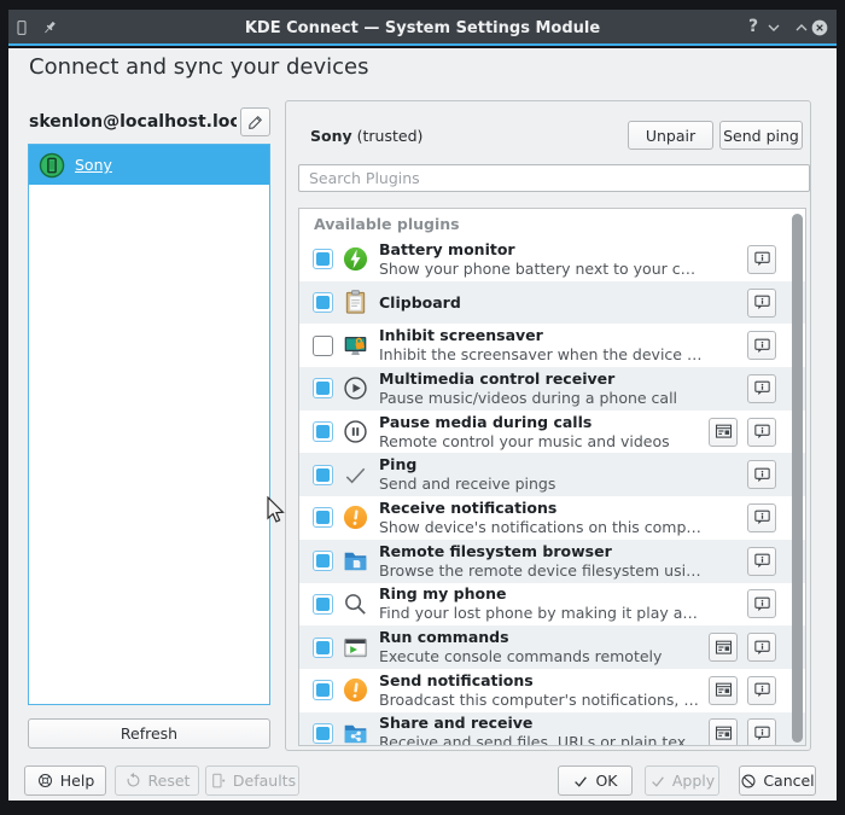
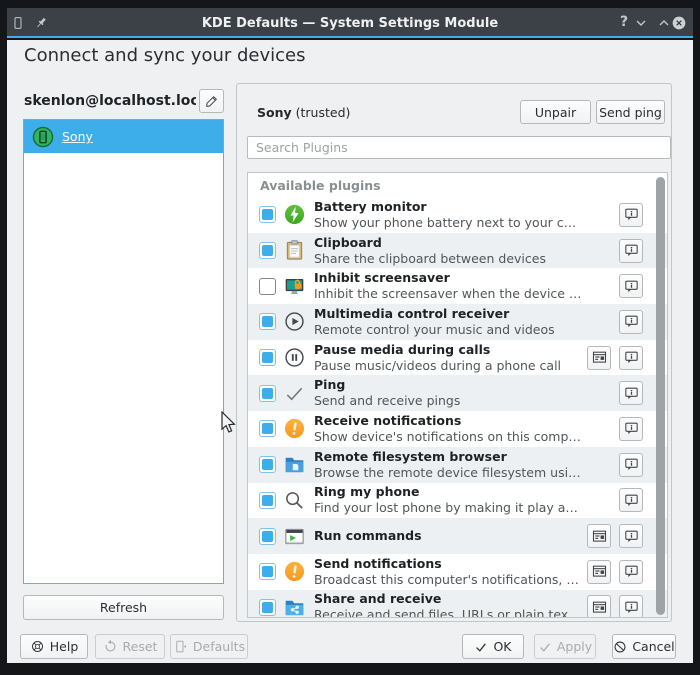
- KDE Connect — System Settings Module
+ KDE Defaults — System Settings Module
  ?
  Connect and sync your devices
  skenlon@localhost.loc
  Sony
  Refresh
  Sony (trusted)
  Unpair
  Send ping
  Search Plugins
  Available plugins
  Battery monitor
  Show your phone battery next to your com
  Clipboard
+ Share the clipboard between devices
  Inhibit screensaver
  Inhibit the screensaver when the device is
  Multimedia control receiver
- Pause music/videos during a phone call
+ Remote control your music and videos
  Pause media during calls
- Remote control your music and videos
+ Pause music/videos during a phone call
  Ping
  Send and receive pings
  Receive notifications
  Show device's notifications on this comput
  Remote filesystem browser
  Browse the remote device filesystem using
  Ring my phone
  Find your lost phone by making it play an a
  Run commands
- Execute console commands remotely
  Send notifications
  Broadcast this computer's notifications, so
  Share and receive
  Receive and send files, URLs or plain text e
  Help
  Reset
  Defaults
  OK
  Apply
  Cancel
